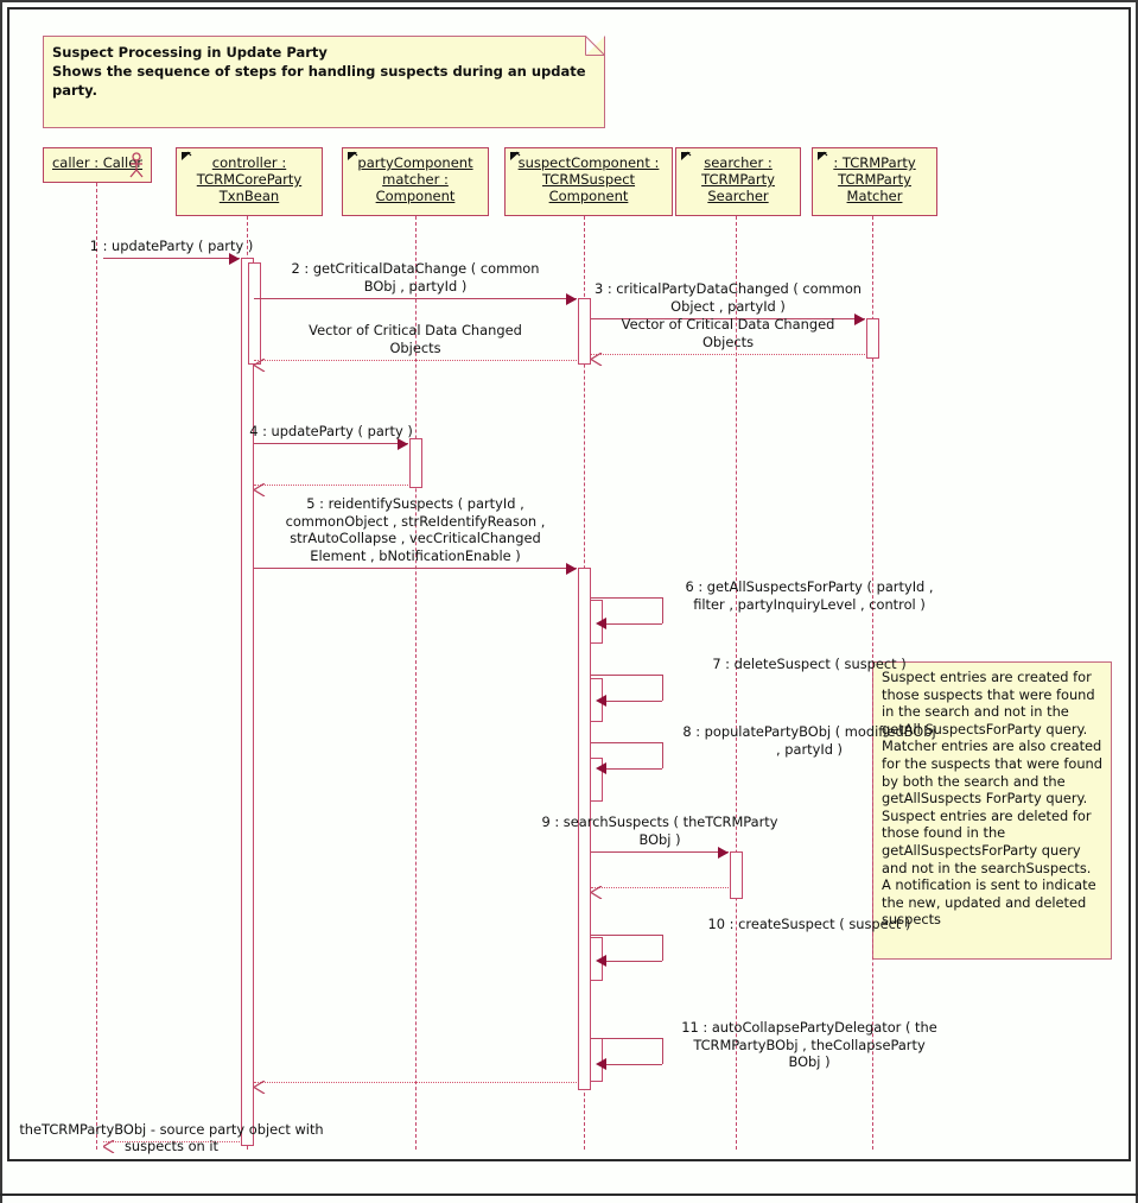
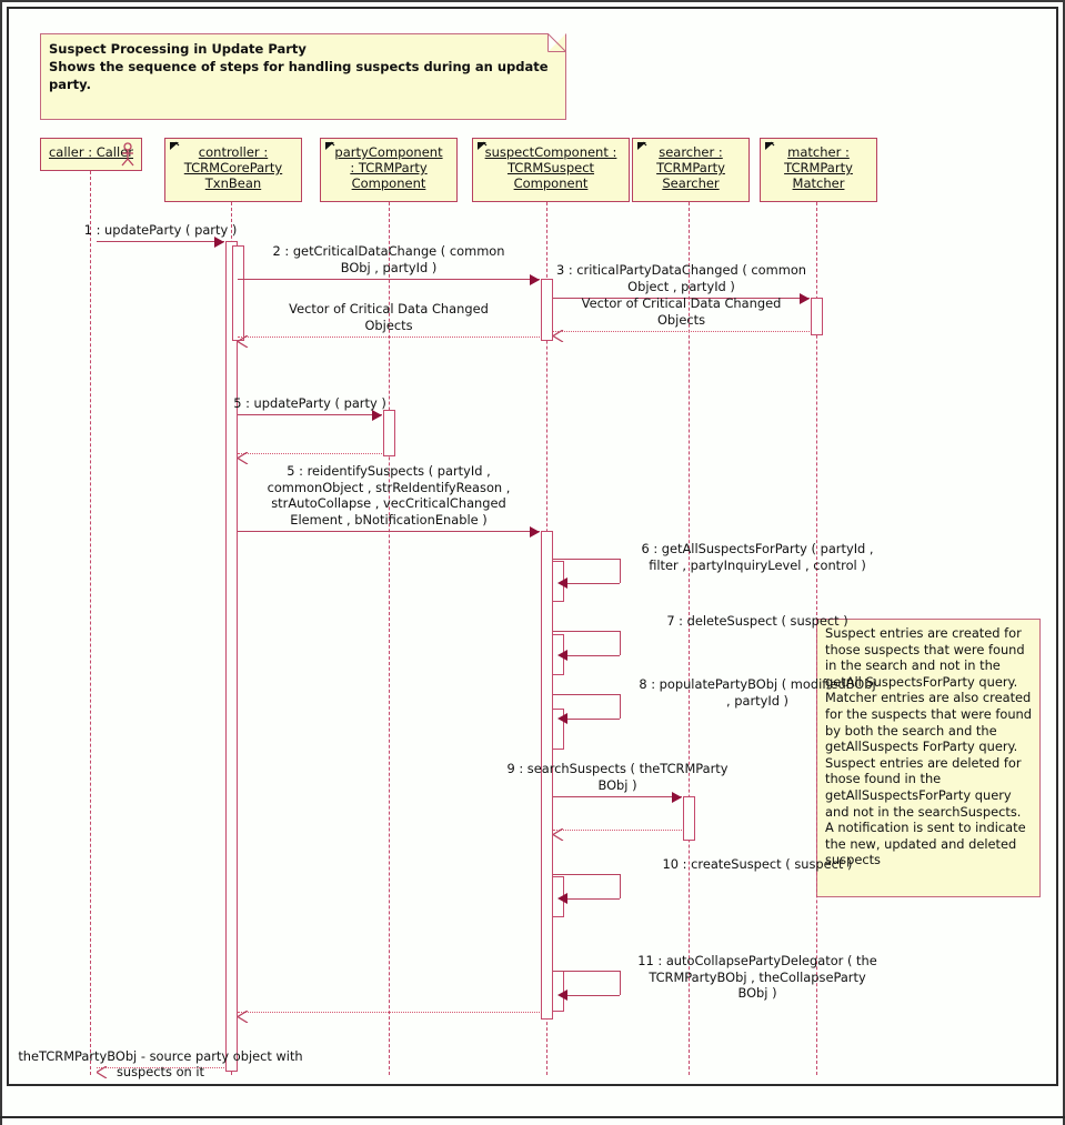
  Suspect Processing in Update Party
  Shows the sequence of steps for handling suspects during an update
  party.
  Suspect entries are created for those suspects that were found in the search and not in the getAll SuspectsForParty query. Matcher entries are also created for the suspects that were found by both the search and the getAllSuspects ForParty query. Suspect entries are deleted for those found in the getAllSuspectsForParty query and not in the searchSuspects. A notification is sent to indicate the new, updated and deleted suspects
  1 : updateParty ( party )
  2 : getCriticalDataChange ( common
  BObj , partyId )
  3 : criticalPartyDataChanged ( common
  Object , partyId )
  Vector of Critical Data Changed
  Objects
  Vector of Critical Data Changed
  Objects
- 4 : updateParty ( party )
+ 5 : updateParty ( party )
  5 : reidentifySuspects ( partyId ,
  commonObject , strReIdentifyReason ,
  strAutoCollapse , vecCriticalChanged
  Element , bNotificationEnable )
  6 : getAllSuspectsForParty ( partyId ,
  filter , partyInquiryLevel , control )
  7 : deleteSuspect ( suspect )
  8 : populatePartyBObj ( modifiedBObj
  , partyId )
  9 : searchSuspects ( theTCRMParty
  BObj )
  10 : createSuspect ( suspect )
  11 : autoCollapsePartyDelegator ( the
  TCRMPartyBObj , theCollapseParty
  BObj )
  theTCRMPartyBObj - source party object with suspects on it
  caller : Caller
  controller :
  TCRMCoreParty
  TxnBean
  partyComponent
- matcher :
+ : TCRMParty
  Component
  suspectComponent :
  TCRMSuspect
  Component
  searcher :
  TCRMParty
  Searcher
- : TCRMParty
+ matcher :
  TCRMParty
  Matcher
